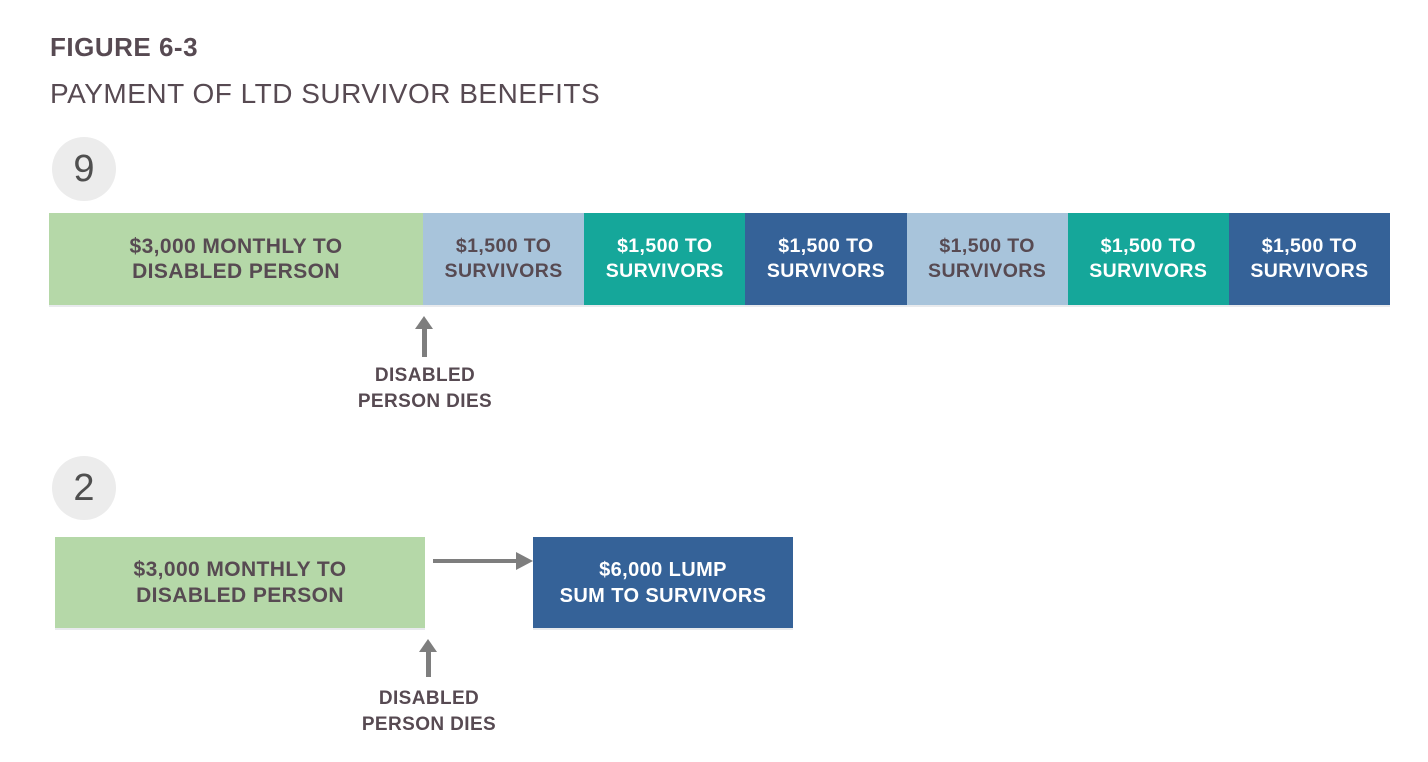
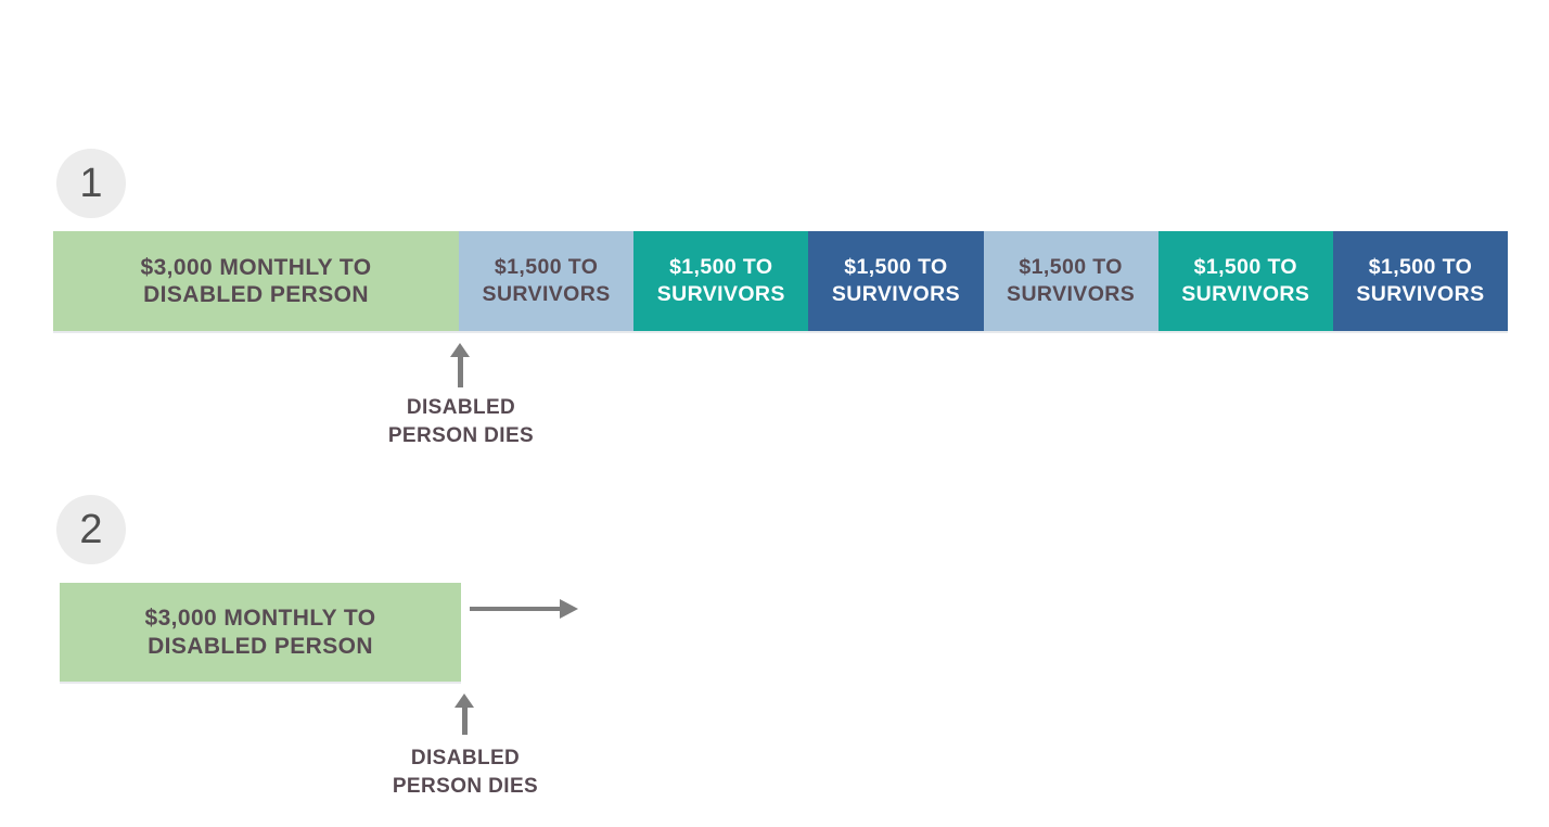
- FIGURE 6-3
- PAYMENT OF LTD SURVIVOR BENEFITS
- 9
+ 1
  $3,000 MONTHLY TO
  DISABLED PERSON
  $1,500 TO
  SURVIVORS
  $1,500 TO
  SURVIVORS
  $1,500 TO
  SURVIVORS
  $1,500 TO
  SURVIVORS
  $1,500 TO
  SURVIVORS
  $1,500 TO
  SURVIVORS
  DISABLED
  PERSON DIES
  2
  $3,000 MONTHLY TO
  DISABLED PERSON
- $6,000 LUMP
- SUM TO SURVIVORS
  DISABLED
  PERSON DIES
